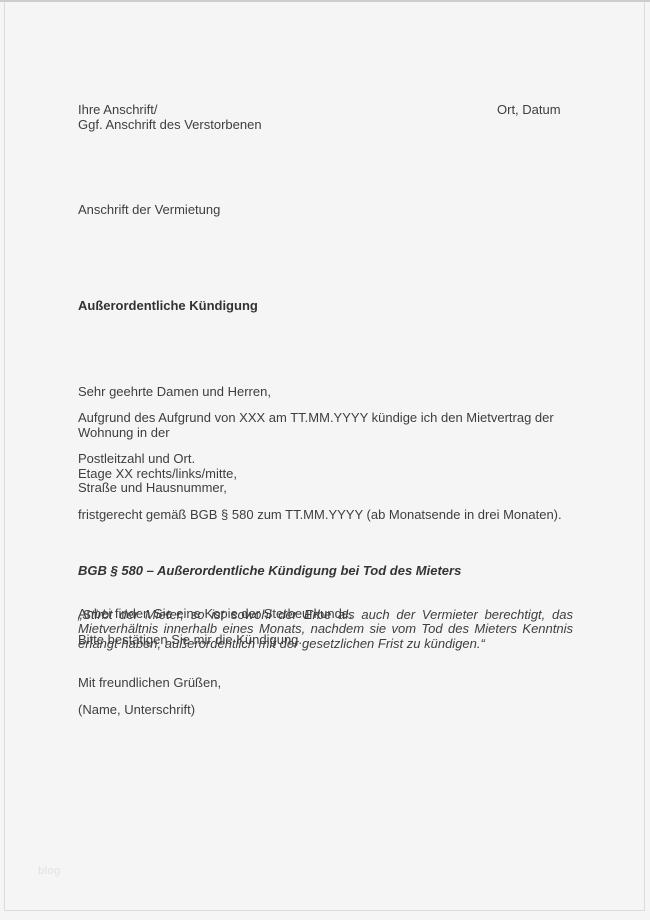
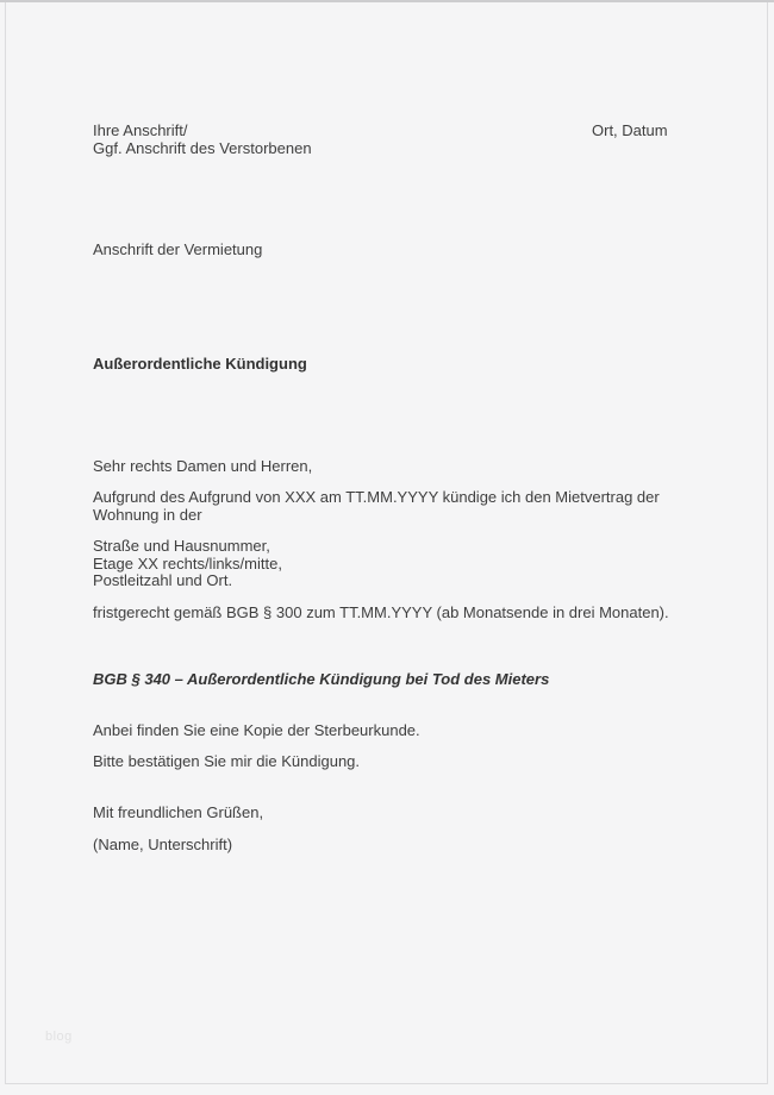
  Ihre Anschrift/
  Ggf. Anschrift des Verstorbenen
  Ort, Datum
  Anschrift der Vermietung
  Außerordentliche Kündigung
- Sehr geehrte Damen und Herren,
+ Sehr rechts Damen und Herren,
  Aufgrund des Aufgrund von XXX am TT.MM.YYYY kündige ich den Mietvertrag der Wohnung in der
- Postleitzahl und Ort.
+ Straße und Hausnummer,
  Etage XX rechts/links/mitte,
- Straße und Hausnummer,
+ Postleitzahl und Ort.
- fristgerecht gemäß BGB § 580 zum TT.MM.YYYY (ab Monatsende in drei Monaten).
+ fristgerecht gemäß BGB § 300 zum TT.MM.YYYY (ab Monatsende in drei Monaten).
- BGB § 580 – Außerordentliche Kündigung bei Tod des Mieters
+ BGB § 340 – Außerordentliche Kündigung bei Tod des Mieters
- „Stirbt der Mieter, so ist sowohl der Erbe als auch der Vermieter berechtigt, das Mietverhältnis innerhalb eines Monats, nachdem sie vom Tod des Mieters Kenntnis erlangt haben, außerordentlich mit der gesetzlichen Frist zu kündigen.“
  Anbei finden Sie eine Kopie der Sterbeurkunde.
  Bitte bestätigen Sie mir die Kündigung.
  Mit freundlichen Grüßen,
  (Name, Unterschrift)
